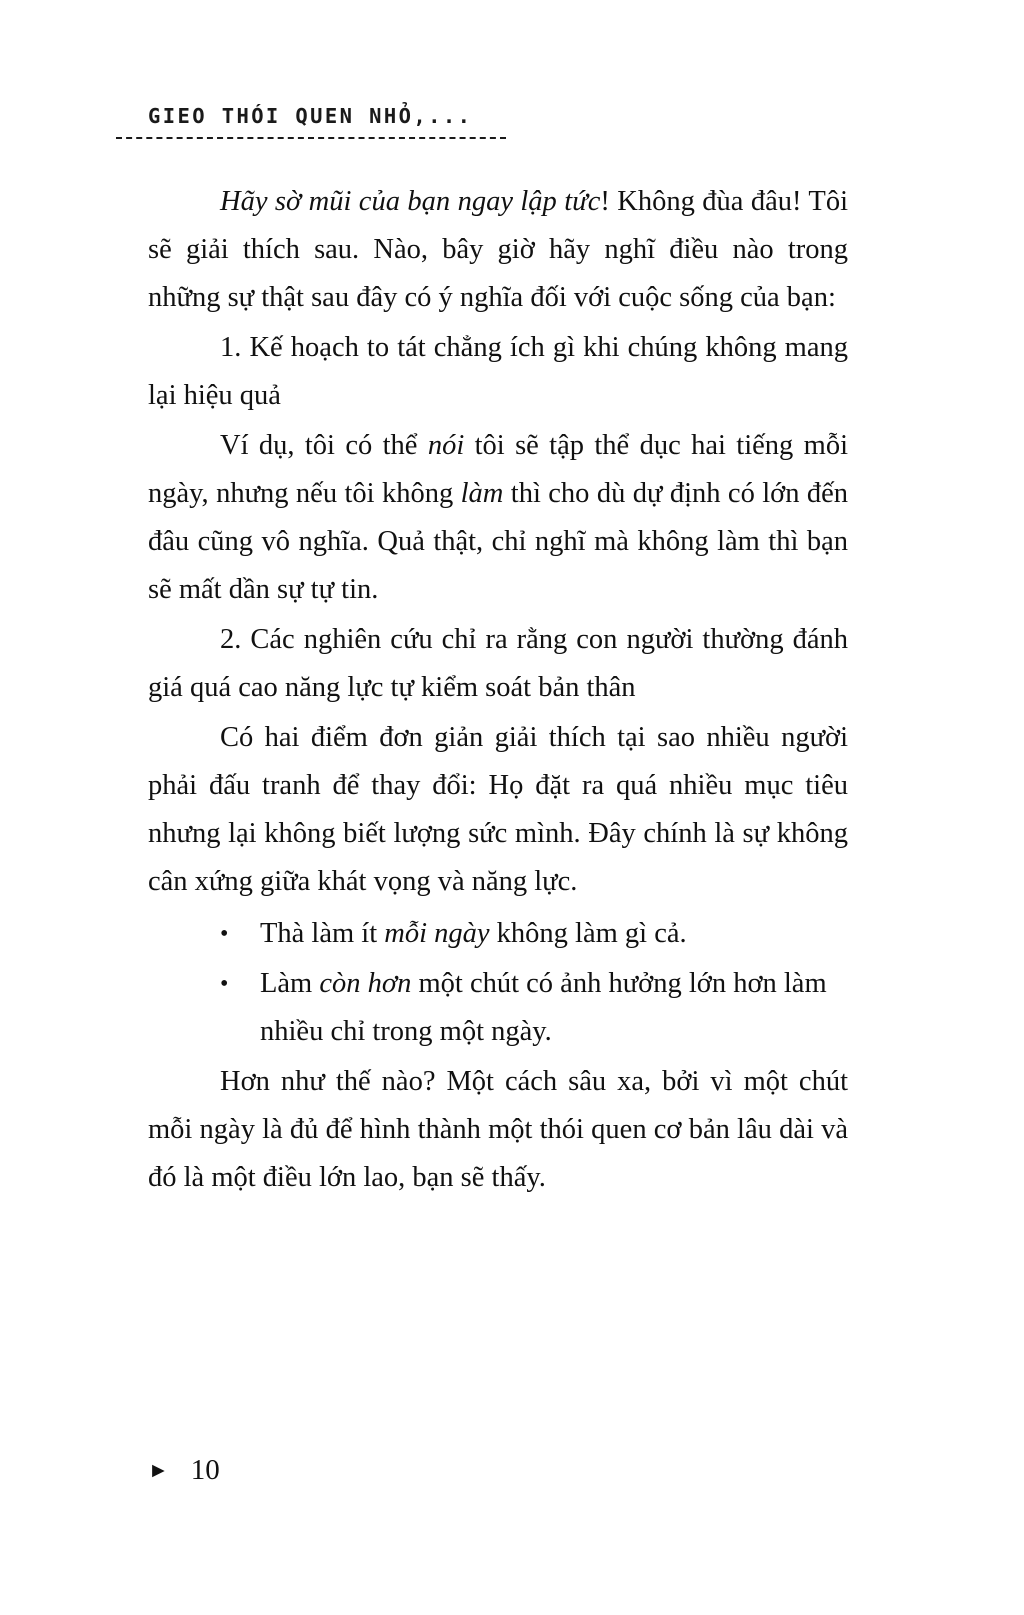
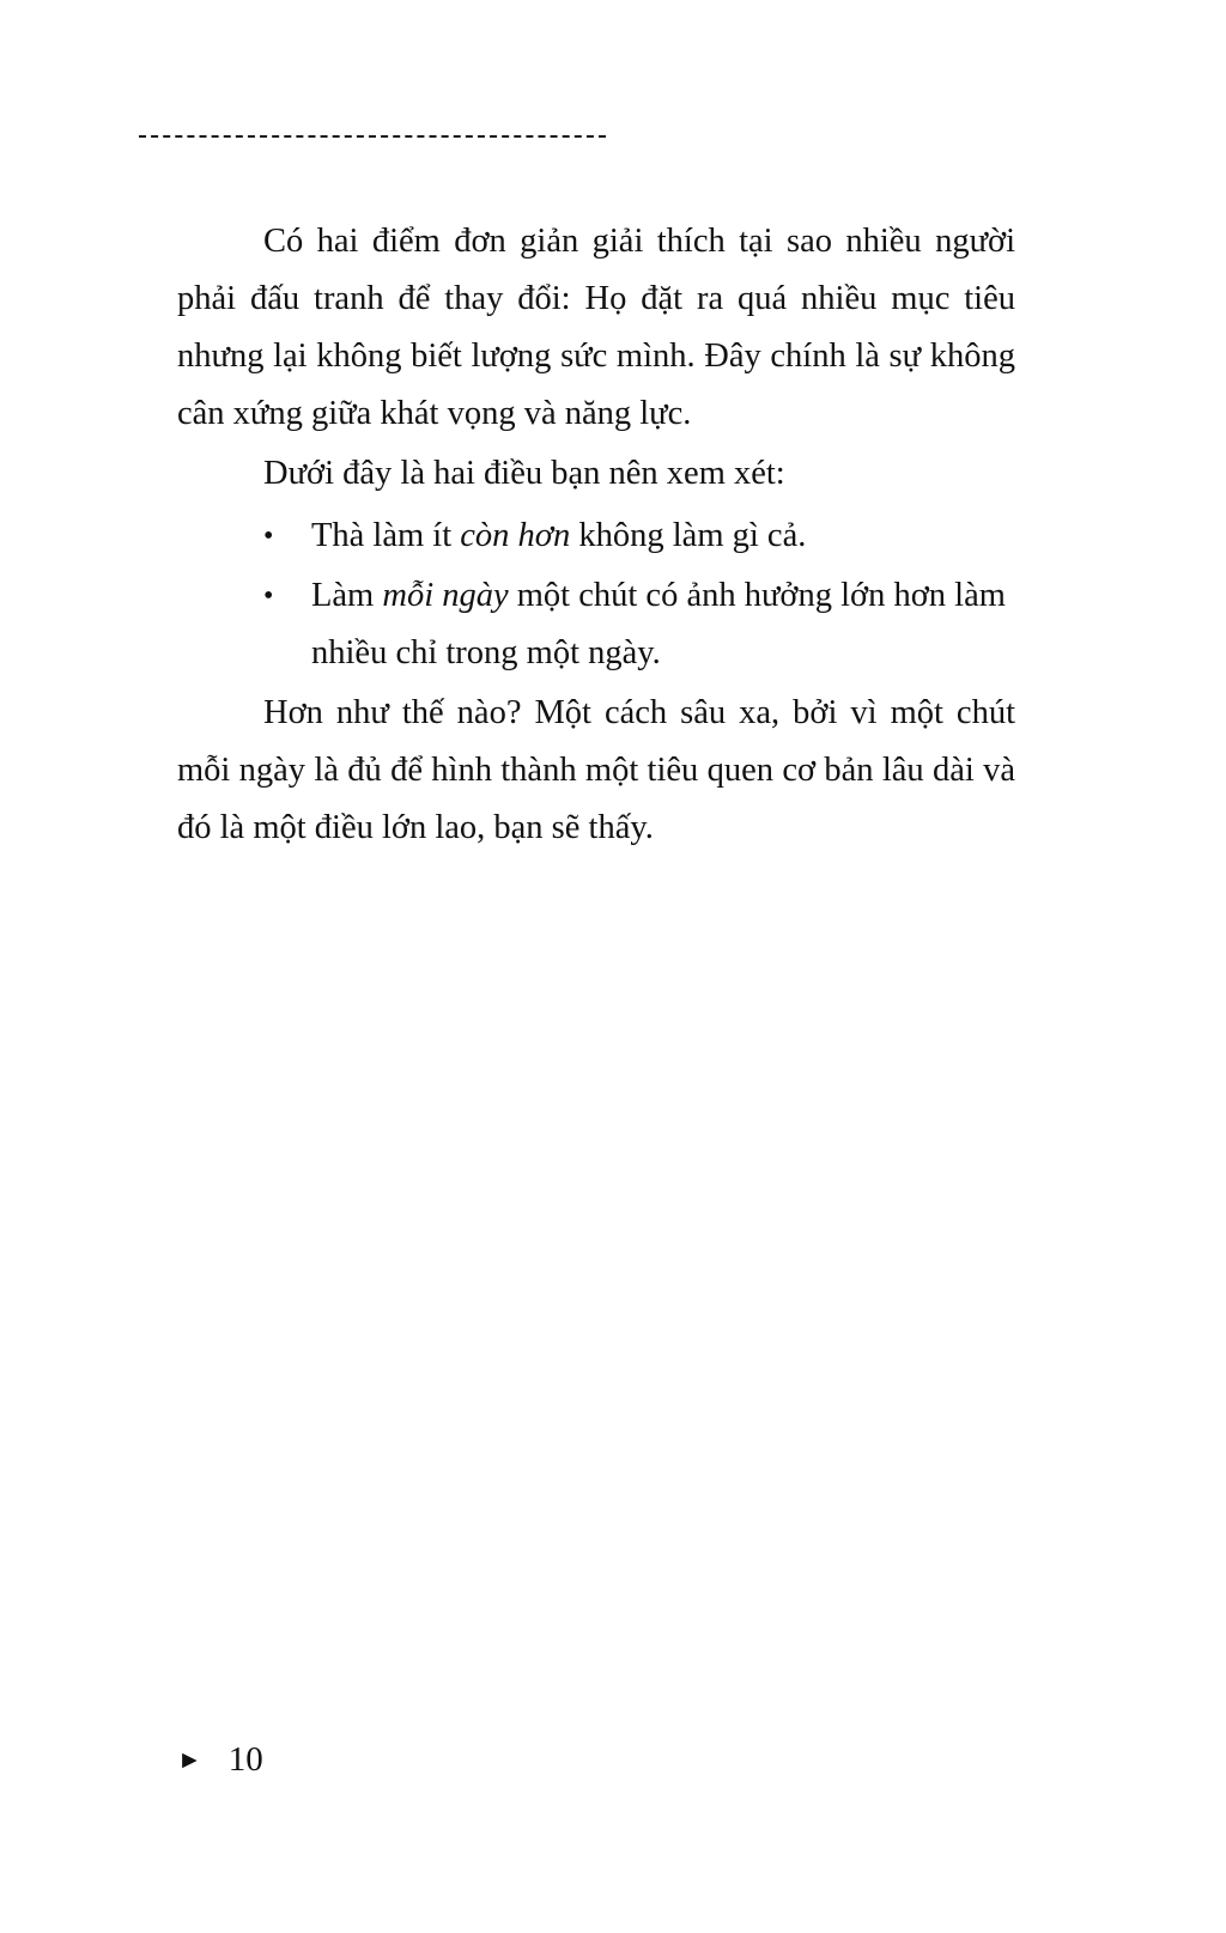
- GIEO THÓI QUEN NHỎ,...
- Hãy sờ mũi của bạn ngay lập tức! Không đùa đâu! Tôi sẽ giải thích sau. Nào, bây giờ hãy nghĩ điều nào trong những sự thật sau đây có ý nghĩa đối với cuộc sống của bạn:
- 1. Kế hoạch to tát chẳng ích gì khi chúng không mang lại hiệu quả
- Ví dụ, tôi có thể nói tôi sẽ tập thể dục hai tiếng mỗi ngày, nhưng nếu tôi không làm thì cho dù dự định có lớn đến đâu cũng vô nghĩa. Quả thật, chỉ nghĩ mà không làm thì bạn sẽ mất dần sự tự tin.
- 2. Các nghiên cứu chỉ ra rằng con người thường đánh giá quá cao năng lực tự kiểm soát bản thân
  Có hai điểm đơn giản giải thích tại sao nhiều người phải đấu tranh để thay đổi: Họ đặt ra quá nhiều mục tiêu nhưng lại không biết lượng sức mình. Đây chính là sự không cân xứng giữa khát vọng và năng lực.
+ Dưới đây là hai điều bạn nên xem xét:
  •
- Thà làm ít mỗi ngày không làm gì cả.
+ Thà làm ít còn hơn không làm gì cả.
  •
- Làm còn hơn một chút có ảnh hưởng lớn hơn làm nhiều chỉ trong một ngày.
+ Làm mỗi ngày một chút có ảnh hưởng lớn hơn làm nhiều chỉ trong một ngày.
- Hơn như thế nào? Một cách sâu xa, bởi vì một chút mỗi ngày là đủ để hình thành một thói quen cơ bản lâu dài và đó là một điều lớn lao, bạn sẽ thấy.
+ Hơn như thế nào? Một cách sâu xa, bởi vì một chút mỗi ngày là đủ để hình thành một tiêu quen cơ bản lâu dài và đó là một điều lớn lao, bạn sẽ thấy.
  ►
  10
